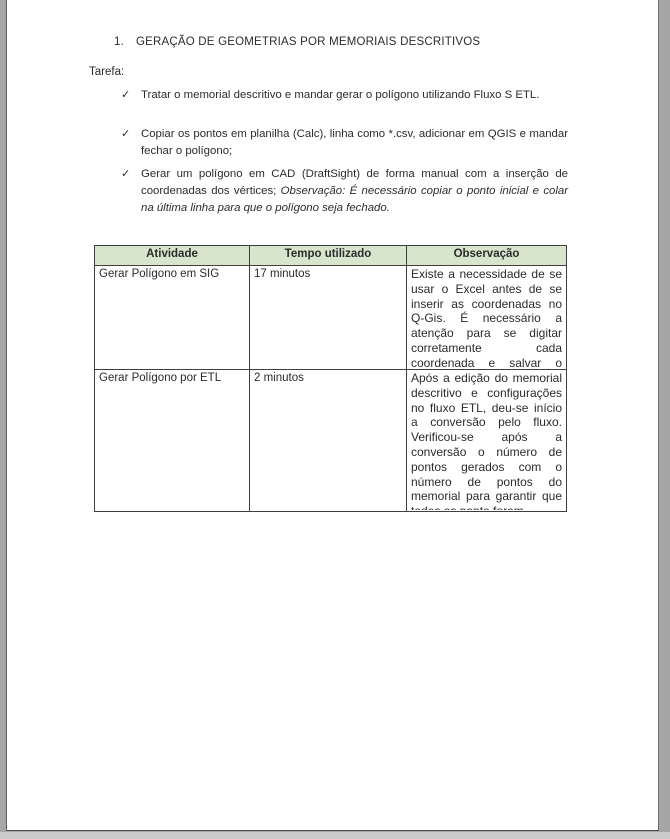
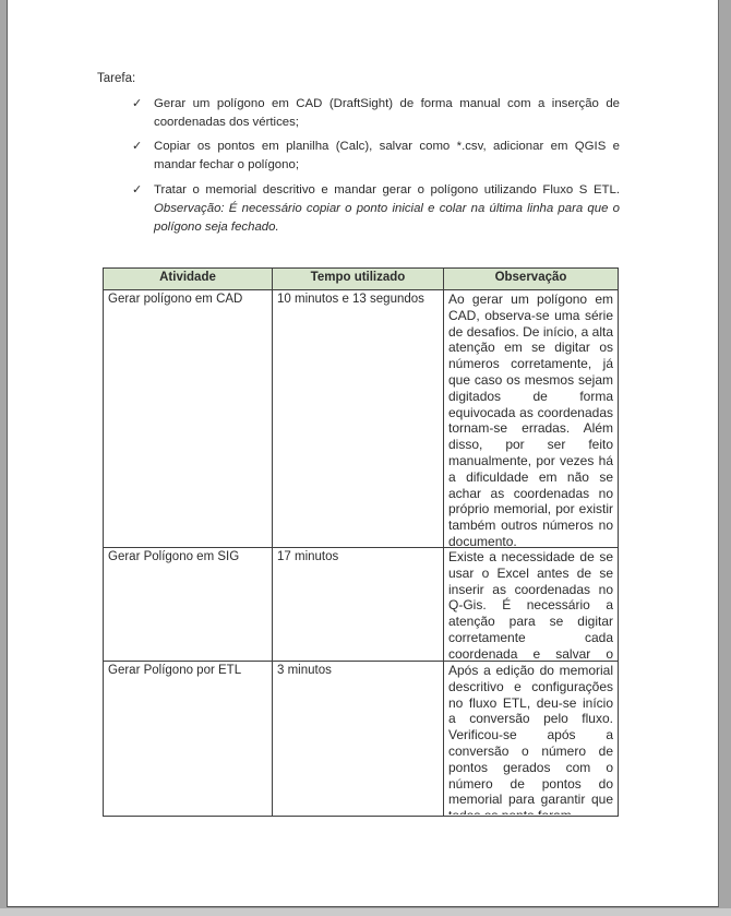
- 1. GERAÇÃO DE GEOMETRIAS POR MEMORIAIS DESCRITIVOS
  Tarefa:
  ✓
- Tratar o memorial descritivo e mandar gerar o polígono utilizando Fluxo S ETL.
+ Gerar um polígono em CAD (DraftSight) de forma manual com a inserção de coordenadas dos vértices;
  ✓
- Copiar os pontos em planilha (Calc), linha como *.csv, adicionar em QGIS e mandar fechar o polígono;
+ Copiar os pontos em planilha (Calc), salvar como *.csv, adicionar em QGIS e mandar fechar o polígono;
  ✓
- Gerar um polígono em CAD (DraftSight) de forma manual com a inserção de coordenadas dos vértices; Observação: É necessário copiar o ponto inicial e colar na última linha para que o polígono seja fechado.
+ Tratar o memorial descritivo e mandar gerar o polígono utilizando Fluxo S ETL. Observação: É necessário copiar o ponto inicial e colar na última linha para que o polígono seja fechado.
  Atividade	Tempo utilizado	Observação
+ Gerar polígono em CAD	10 minutos e 13 segundos	Ao gerar um polígono em CAD, observa-se uma série de desafios. De início, a alta atenção em se digitar os números corretamente, já que caso os mesmos sejam digitados de forma equivocada as coordenadas tornam-se erradas. Além disso, por ser feito manualmente, por vezes há a dificuldade em não se achar as coordenadas no próprio memorial, por existir também outros números no documento.
  Gerar Polígono em SIG	17 minutos	Existe a necessidade de se usar o Excel antes de se inserir as coordenadas no Q-Gis. É necessário a atenção para se digitar corretamente cada coordenada e salvar o
- Gerar Polígono por ETL	2 minutos	Após a edição do memorial descritivo e configurações no fluxo ETL, deu-se início a conversão pelo fluxo. Verificou-se após a conversão o número de pontos gerados com o número de pontos do memorial para garantir que
+ Gerar Polígono por ETL	3 minutos	Após a edição do memorial descritivo e configurações no fluxo ETL, deu-se início a conversão pelo fluxo. Verificou-se após a conversão o número de pontos gerados com o número de pontos do memorial para garantir que
